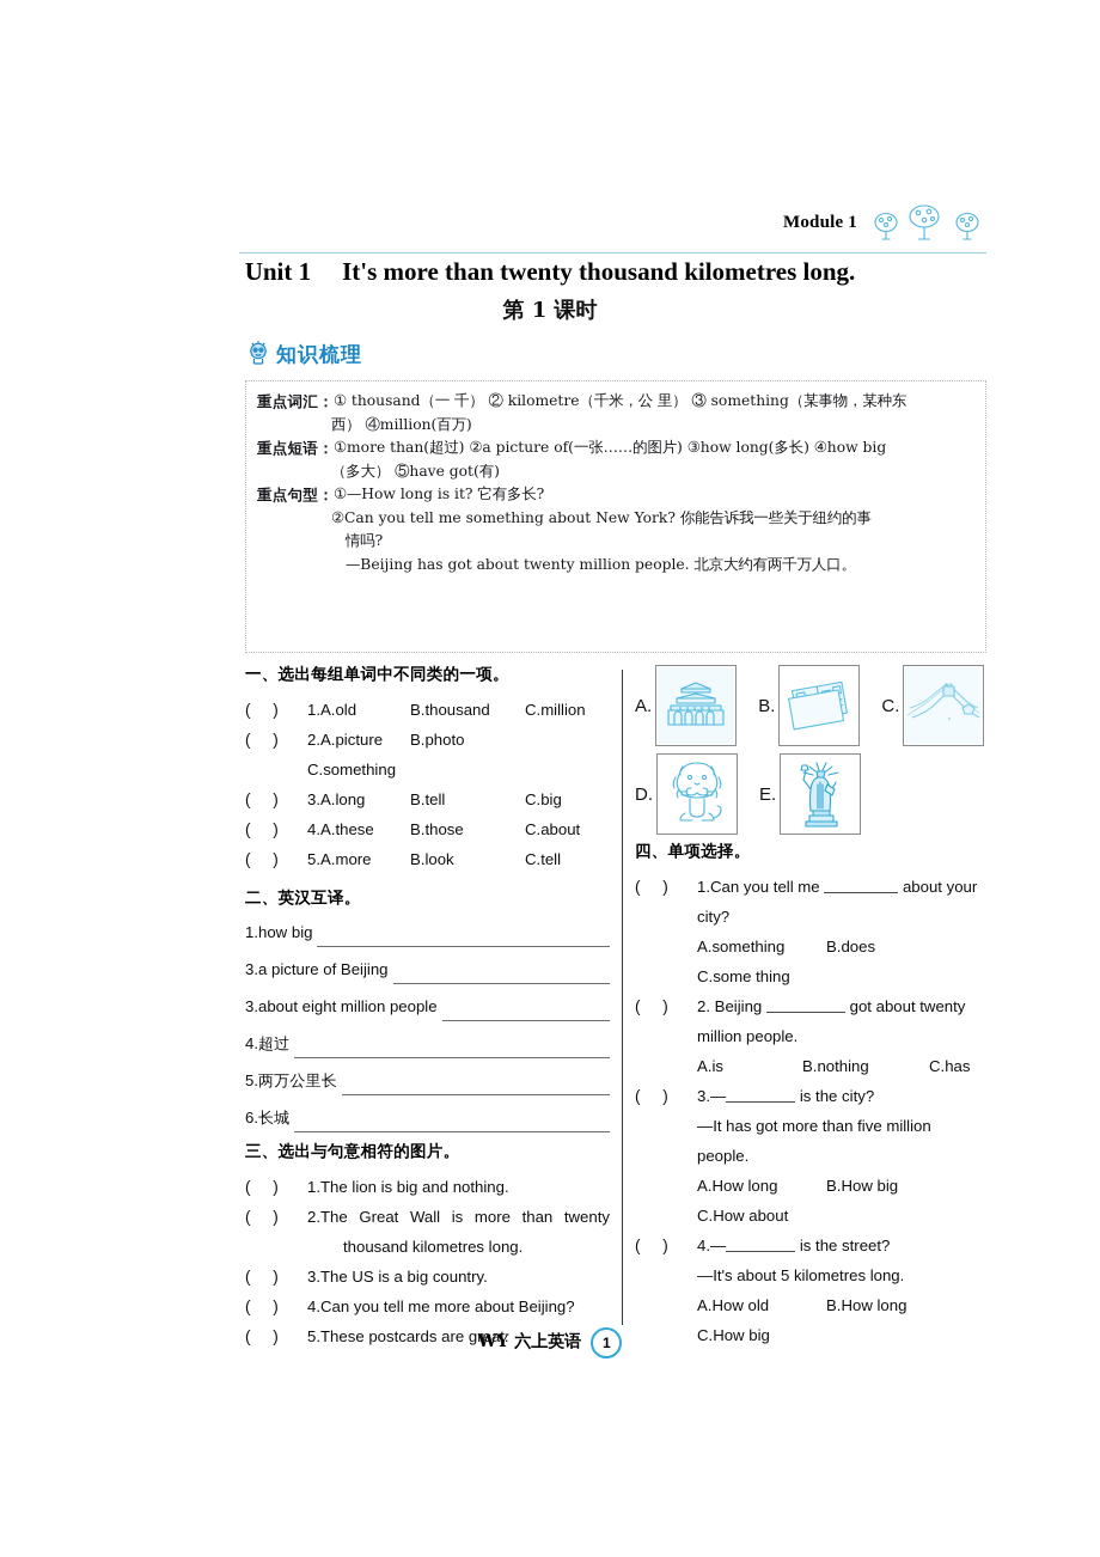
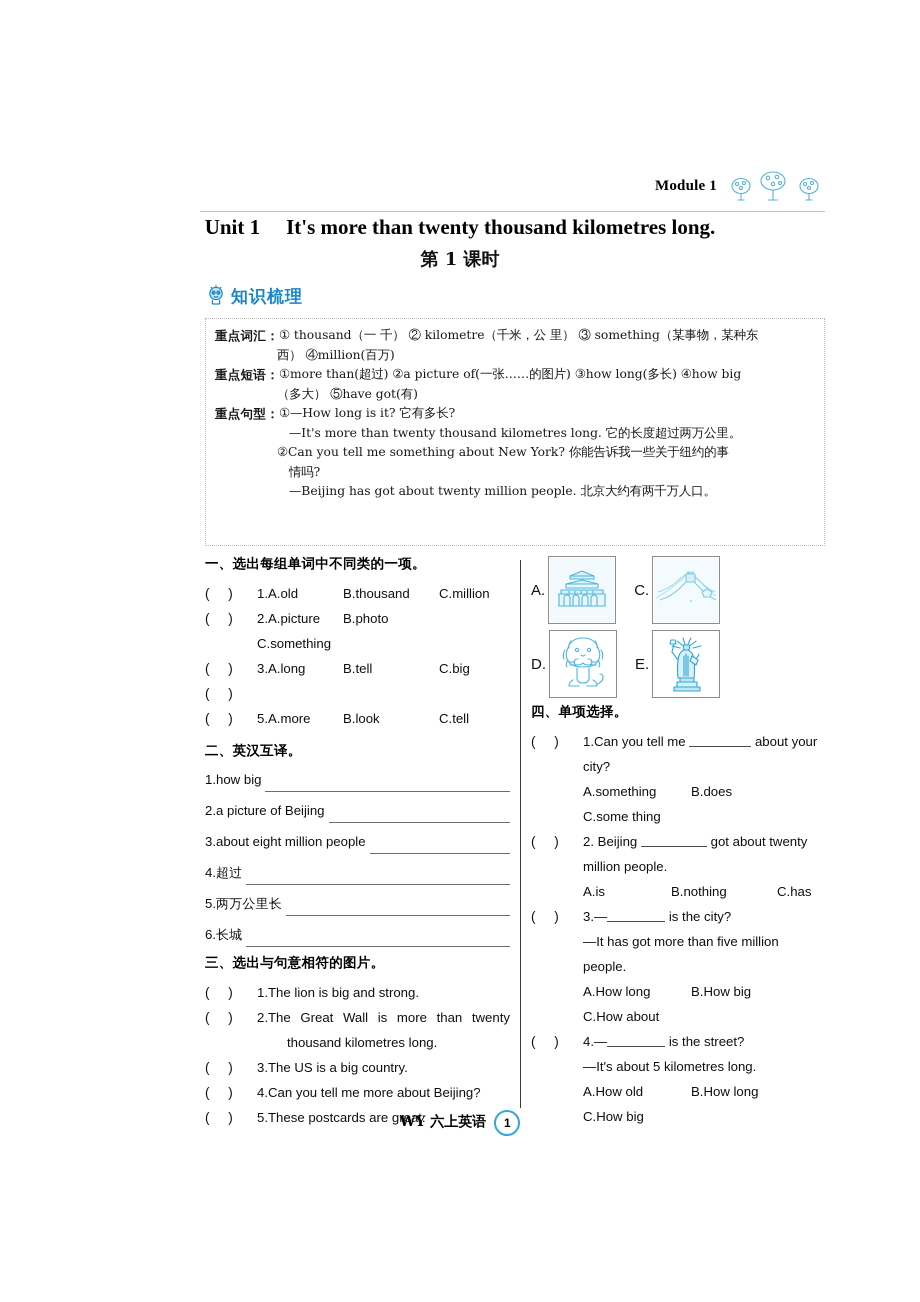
  Module 1
  Unit 1 It's more than twenty thousand kilometres long.
  第 1 课时
  知识梳理
  重点词汇：
  ① thousand（一 千） ② kilometre（千米，公 里） ③ something（某事物，某种东
  西） ④million(百万)
  重点短语：
  ①more than(超过) ②a picture of(一张……的图片) ③how long(多长) ④how big
  （多大） ⑤have got(有)
  重点句型：
  ①—How long is it? 它有多长?
+ —It's more than twenty thousand kilometres long. 它的长度超过两万公里。
  ②Can you tell me something about New York? 你能告诉我一些关于纽约的事
  情吗?
  —Beijing has got about twenty million people. 北京大约有两千万人口。
  一、选出每组单词中不同类的一项。
  ( )
  1.A.old B.thousand C.million
  ( )
  2.A.picture B.photoC.something
  ( )
  3.A.long B.tell C.big
  ( )
- 4.A.these B.those C.about
  ( )
  5.A.more B.look C.tell
  二、英汉互译。
  1.how big
- 3.a picture of Beijing
+ 2.a picture of Beijing
  3.about eight million people
  4.超过
  5.两万公里长
  6.长城
  三、选出与句意相符的图片。
  ( )
- 1.The lion is big and nothing.
+ 1.The lion is big and strong.
  ( )
  2.The Great Wall is more than twenty
  thousand kilometres long.
  ( )
  3.The US is a big country.
  ( )
  4.Can you tell me more about Beijing?
  ( )
  5.These postcards are great.
  A.
- B.
  C.
  D.
  E.
  四、单项选择。
  ( )
  1.Can you tell me about your
  city?
  A.something
  B.does
  C.some thing
  ( )
  2. Beijing got about twenty
  million people.
  A.is
  B.nothing
  C.has
  ( )
  3.— is the city?
  —It has got more than five million
  people.
  A.How long
  B.How big
  C.How about
  ( )
  4.— is the street?
  —It's about 5 kilometres long.
  A.How old
  B.How long
  C.How big
  WY 六上英语
  1
